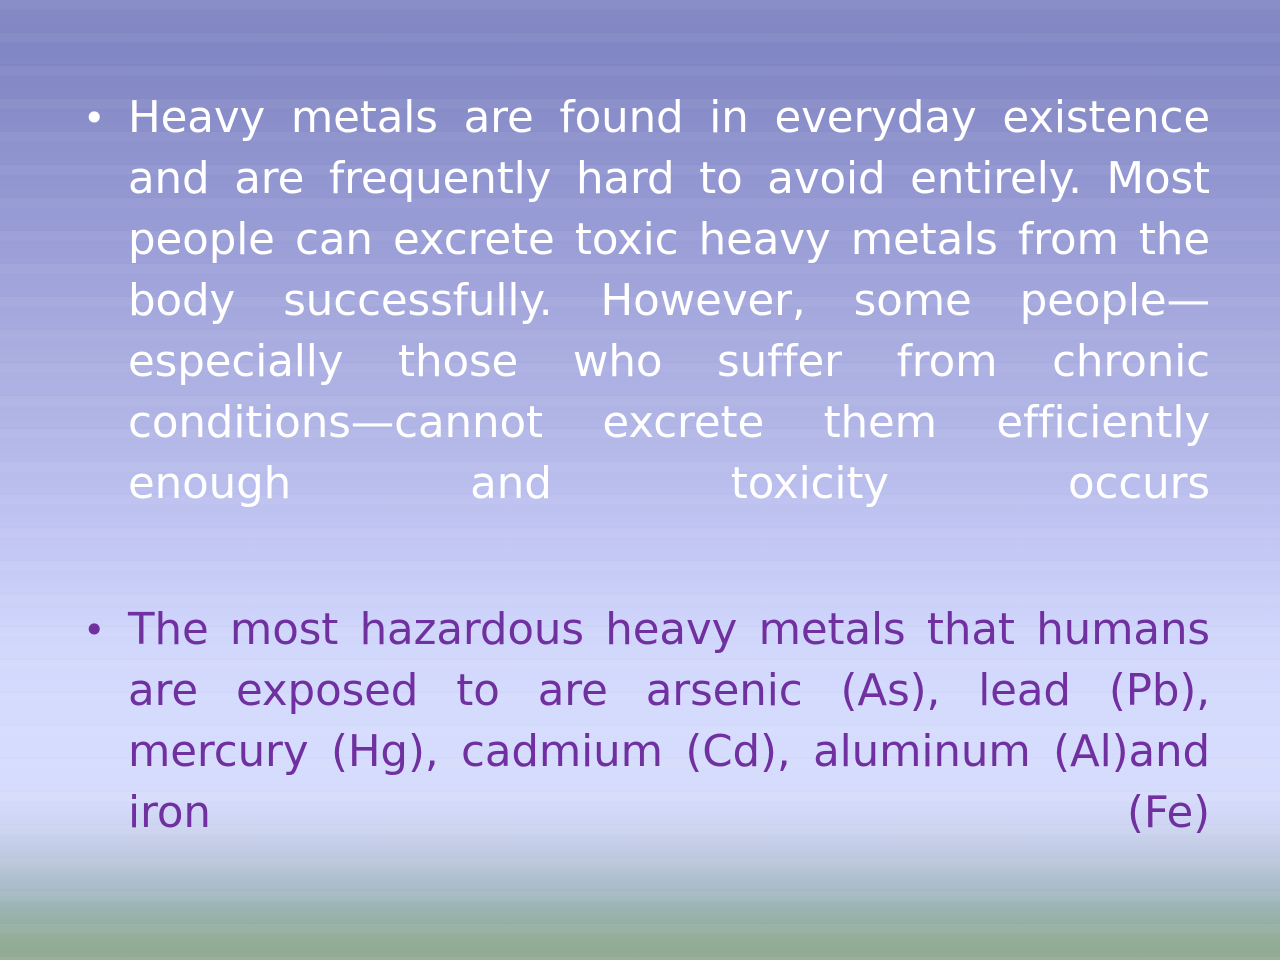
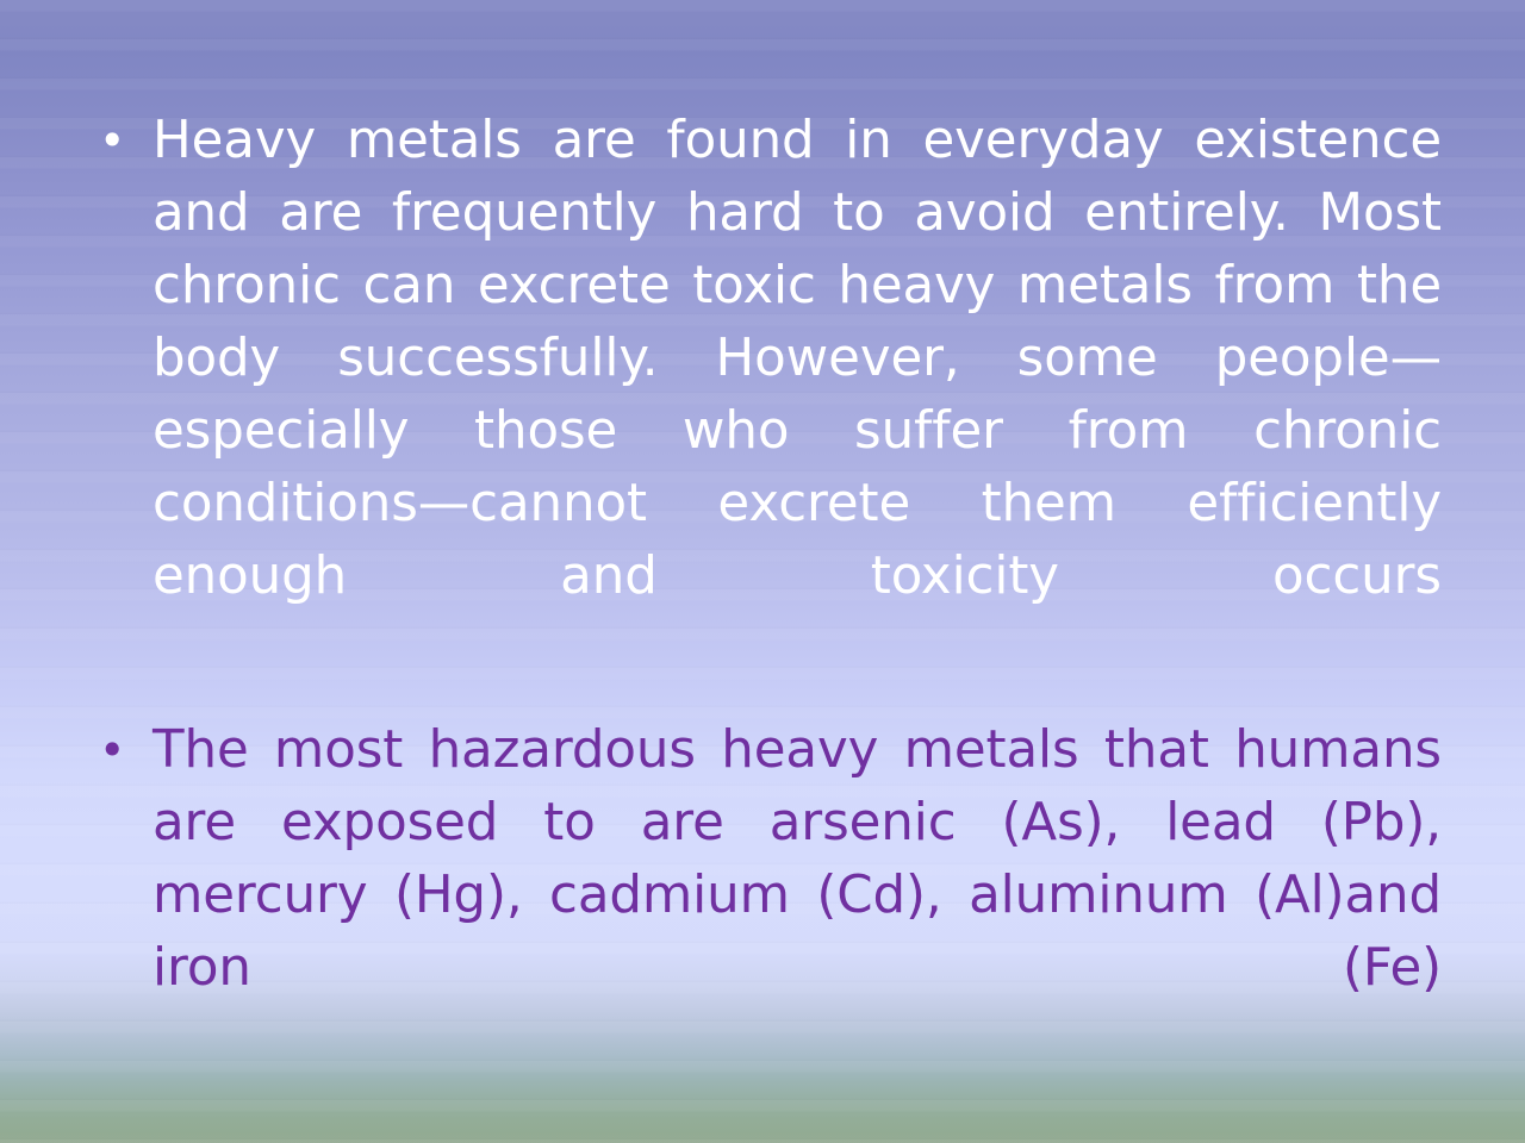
  •
- Heavy metals are found in everyday existence and are frequently hard to avoid entirely. Most people can excrete toxic heavy metals from the body successfully. However, some people—especially those who suffer from chronic conditions—cannot excrete them efficiently enough and toxicity occurs
+ Heavy metals are found in everyday existence and are frequently hard to avoid entirely. Most chronic can excrete toxic heavy metals from the body successfully. However, some people—especially those who suffer from chronic conditions—cannot excrete them efficiently enough and toxicity occurs
  •
  The most hazardous heavy metals that humans are exposed to are arsenic (As), lead (Pb), mercury (Hg), cadmium (Cd), aluminum (Al)and iron (Fe)
